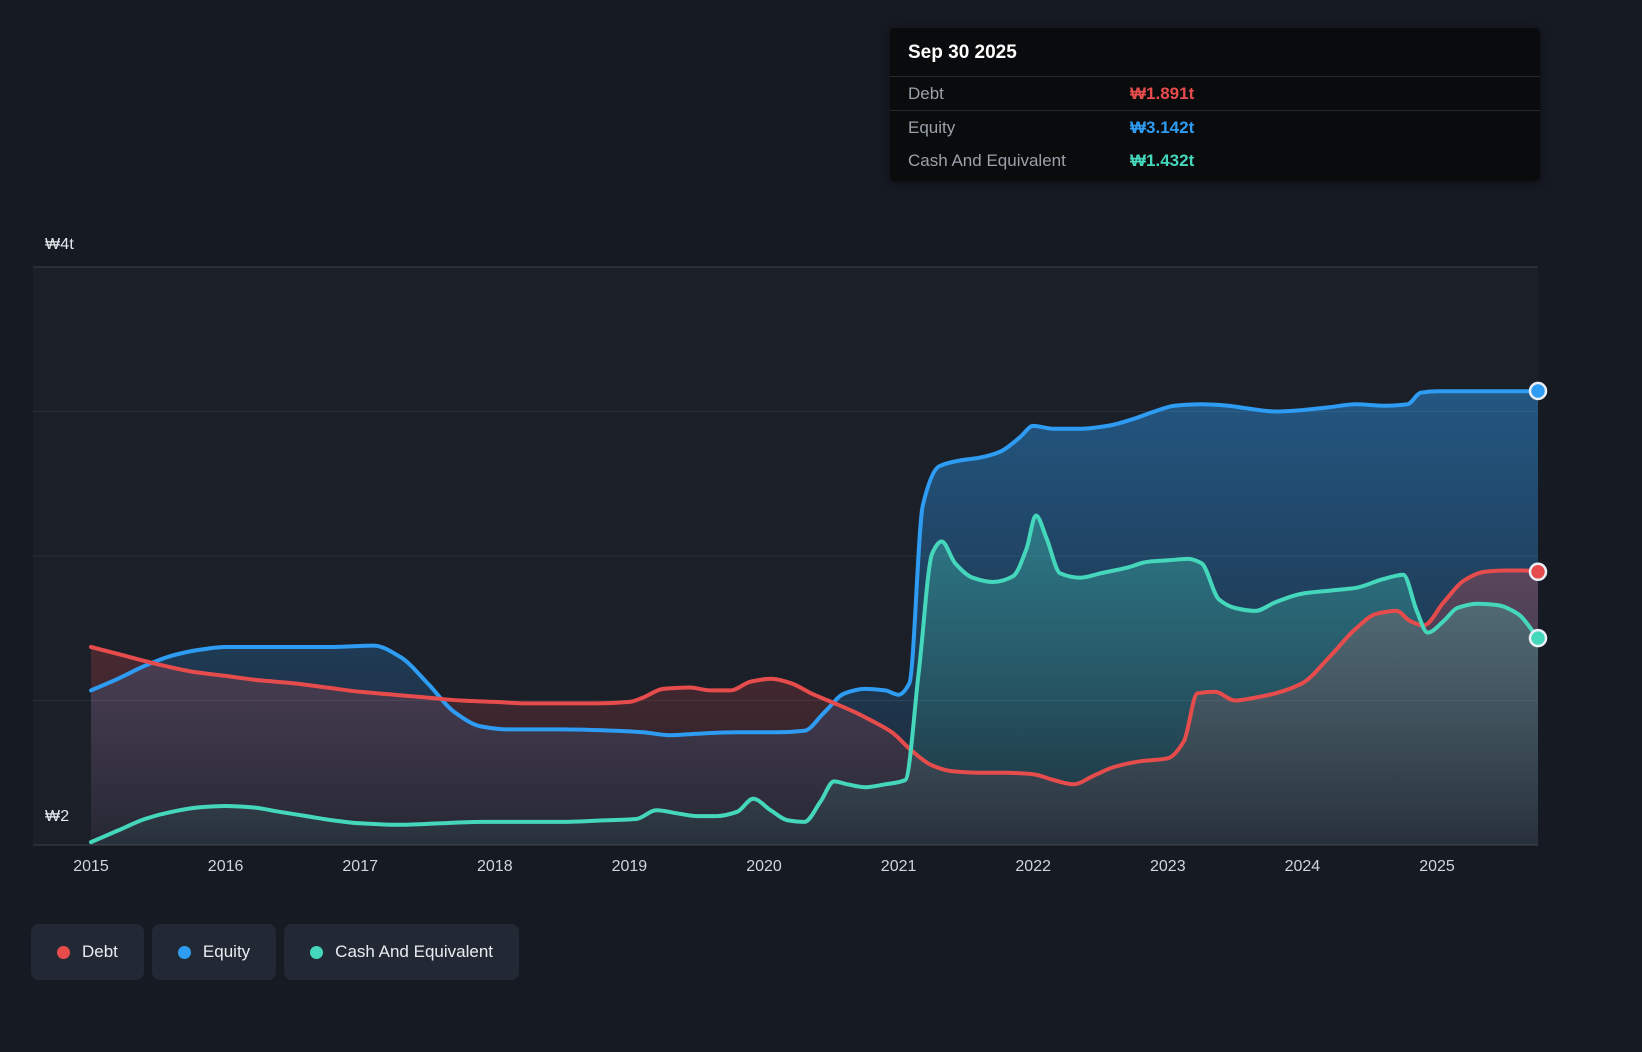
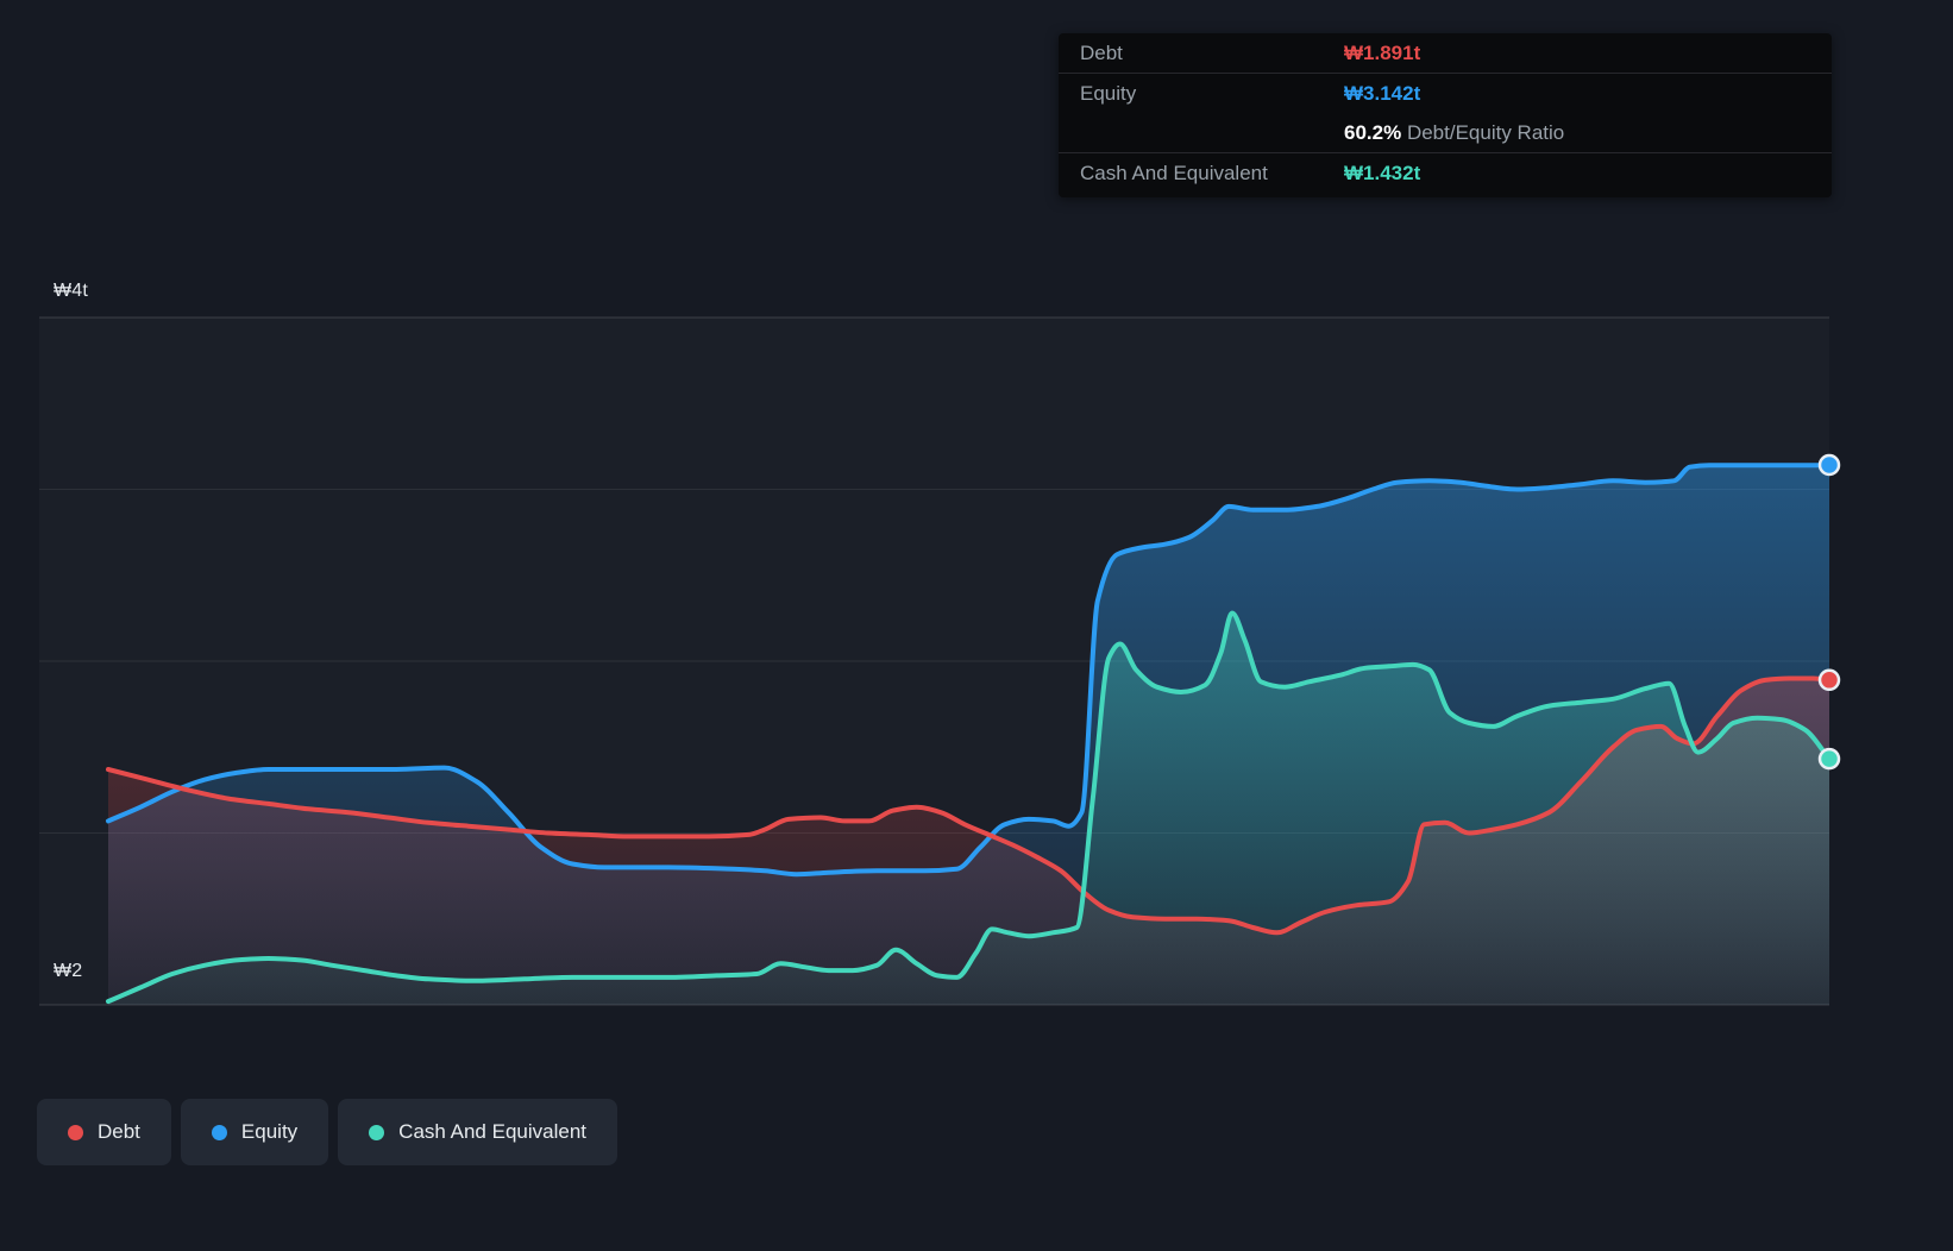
  ₩4t
  ₩2
- 2015
- 2016
- 2017
- 2018
- 2019
- 2020
- 2021
- 2022
- 2023
- 2024
- 2025
- Sep 30 2025
  Debt
  ₩1.891t
  Equity
  ₩3.142t
+ 60.2% Debt/Equity Ratio
  Cash And Equivalent
  ₩1.432t
  Debt
  Equity
  Cash And Equivalent
